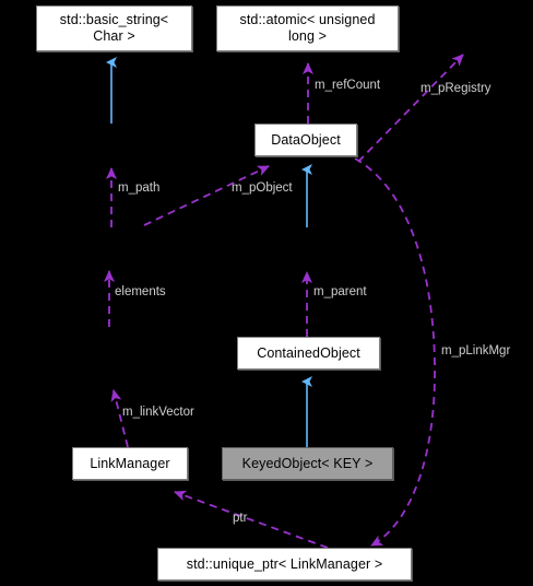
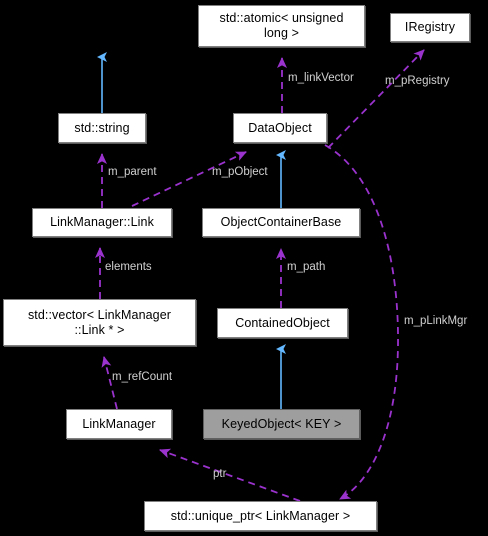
- std::basic_string<
- Char >
  std::atomic< unsigned
  long >
+ IRegistry
+ std::string
  DataObject
+ LinkManager::Link
+ ObjectContainerBase
+ std::vector< LinkManager
+ ::Link * >
  ContainedObject
  LinkManager
  KeyedObject< KEY >
  std::unique_ptr< LinkManager >
- m_refCount
+ m_linkVector
  m_pRegistry
- m_path
+ m_parent
  m_pObject
  elements
- m_parent
+ m_path
  m_pLinkMgr
- m_linkVector
+ m_refCount
  ptr
